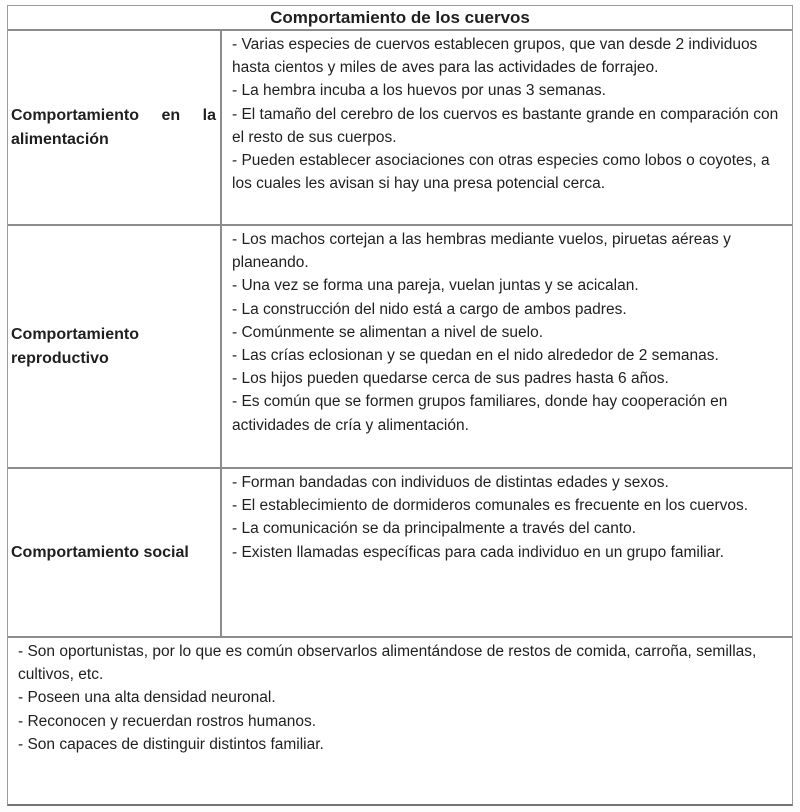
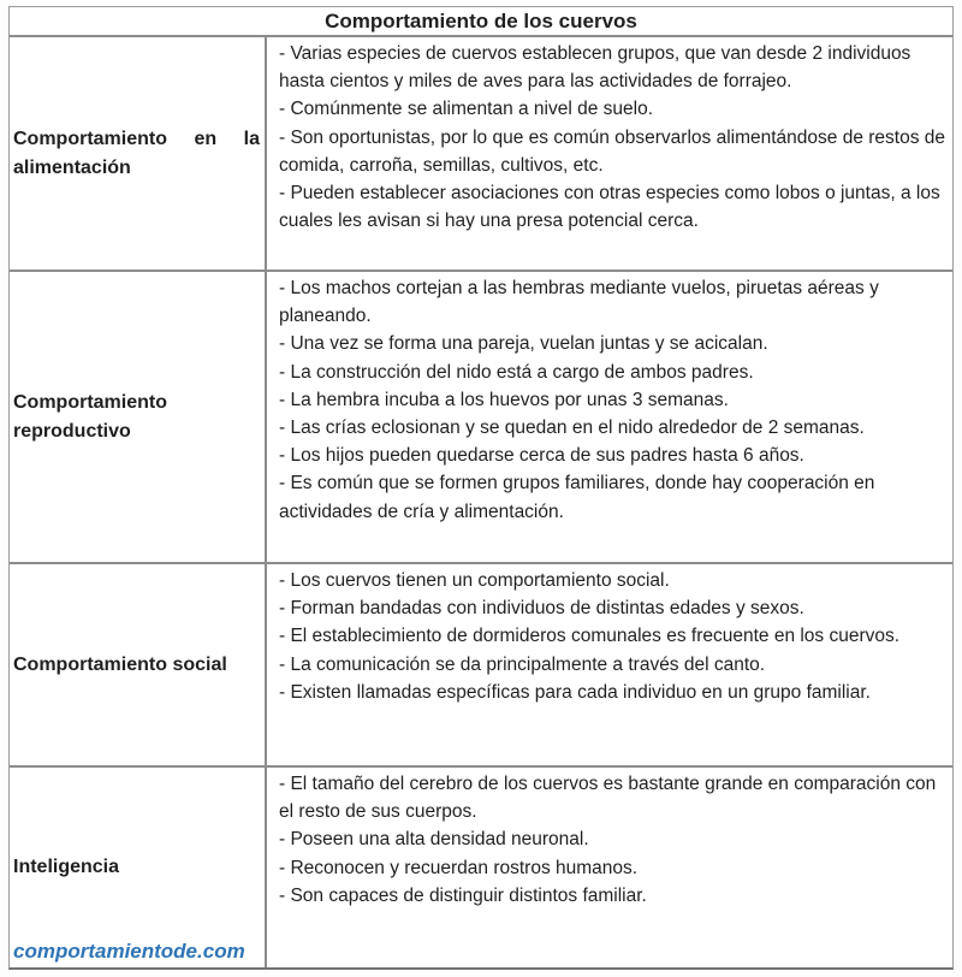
  Comportamiento de los cuervos
  Comportamiento en la alimentación
  - Varias especies de cuervos establecen grupos, que van desde 2 individuos hasta cientos y miles de aves para las actividades de forrajeo.
- - La hembra incuba a los huevos por unas 3 semanas.
+ - Comúnmente se alimentan a nivel de suelo.
- - El tamaño del cerebro de los cuervos es bastante grande en comparación con el resto de sus cuerpos.
+ - Son oportunistas, por lo que es común observarlos alimentándose de restos de comida, carroña, semillas, cultivos, etc.
- - Pueden establecer asociaciones con otras especies como lobos o coyotes, a los cuales les avisan si hay una presa potencial cerca.
+ - Pueden establecer asociaciones con otras especies como lobos o juntas, a los cuales les avisan si hay una presa potencial cerca.
  Comportamiento reproductivo
  - Los machos cortejan a las hembras mediante vuelos, piruetas aéreas y planeando.
  - Una vez se forma una pareja, vuelan juntas y se acicalan.
  - La construcción del nido está a cargo de ambos padres.
- - Comúnmente se alimentan a nivel de suelo.
+ - La hembra incuba a los huevos por unas 3 semanas.
  - Las crías eclosionan y se quedan en el nido alrededor de 2 semanas.
  - Los hijos pueden quedarse cerca de sus padres hasta 6 años.
  - Es común que se formen grupos familiares, donde hay cooperación en actividades de cría y alimentación.
  Comportamiento social
+ - Los cuervos tienen un comportamiento social.
  - Forman bandadas con individuos de distintas edades y sexos.
  - El establecimiento de dormideros comunales es frecuente en los cuervos.
  - La comunicación se da principalmente a través del canto.
  - Existen llamadas específicas para cada individuo en un grupo familiar.
+ Inteligencia
+ comportamientode.com
- - Son oportunistas, por lo que es común observarlos alimentándose de restos de comida, carroña, semillas, cultivos, etc.
+ - El tamaño del cerebro de los cuervos es bastante grande en comparación con el resto de sus cuerpos.
  - Poseen una alta densidad neuronal.
  - Reconocen y recuerdan rostros humanos.
  - Son capaces de distinguir distintos familiar.
